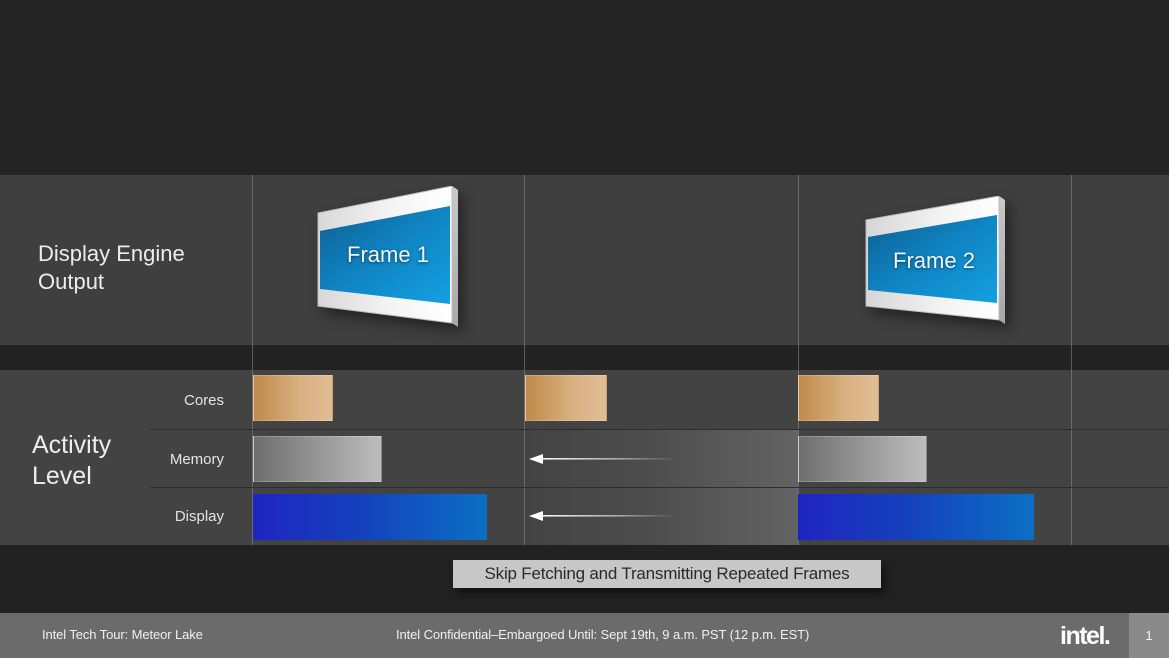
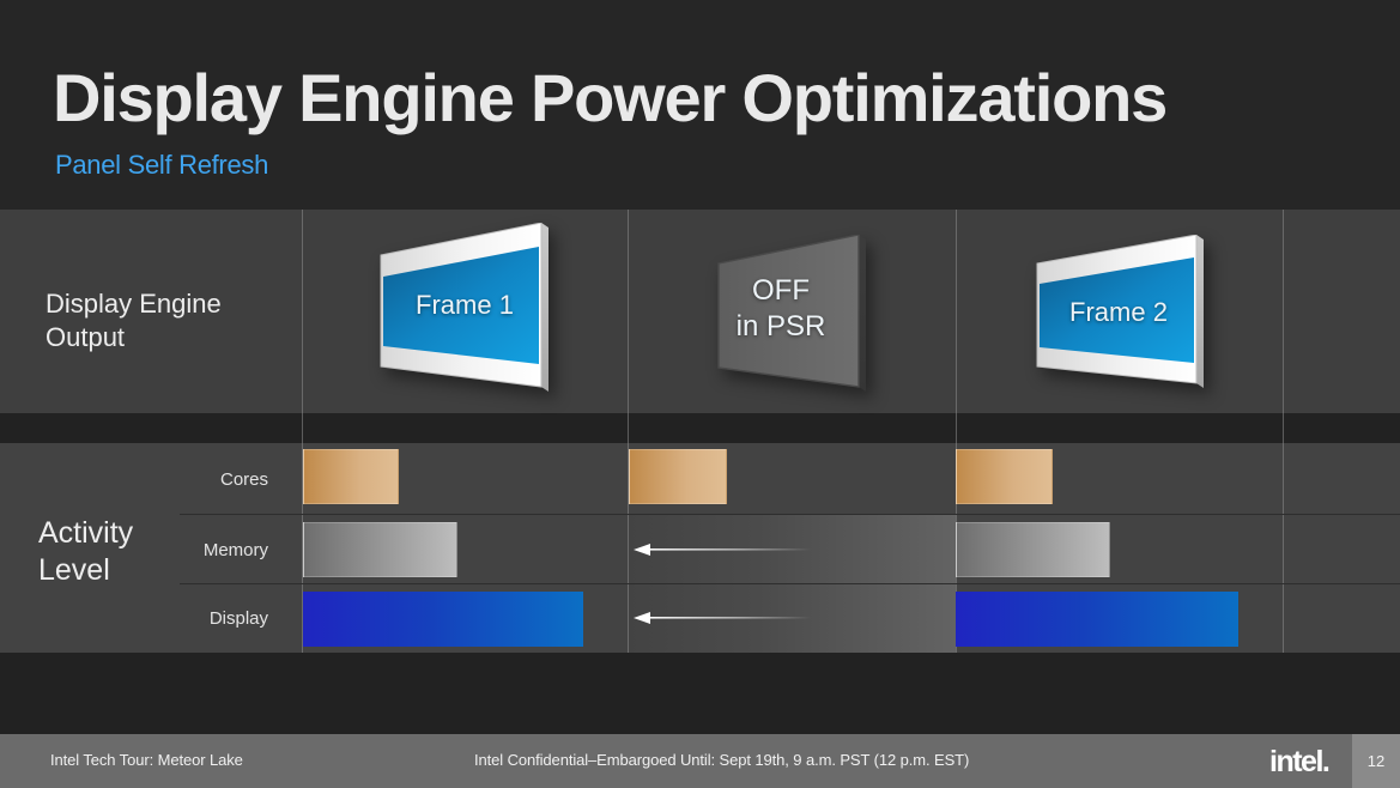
+ Display Engine Power Optimizations
+ Panel Self Refresh
  Display Engine
  Output
  Activity
  Level
  Cores
  Memory
  Display
  Frame 1
+ OFF
+ in PSR
  Frame 2
- Skip Fetching and Transmitting Repeated Frames
  Intel Tech Tour: Meteor Lake
  Intel Confidential–Embargoed Until: Sept 19th, 9 a.m. PST (12 p.m. EST)
  intel.
- 1
+ 12
